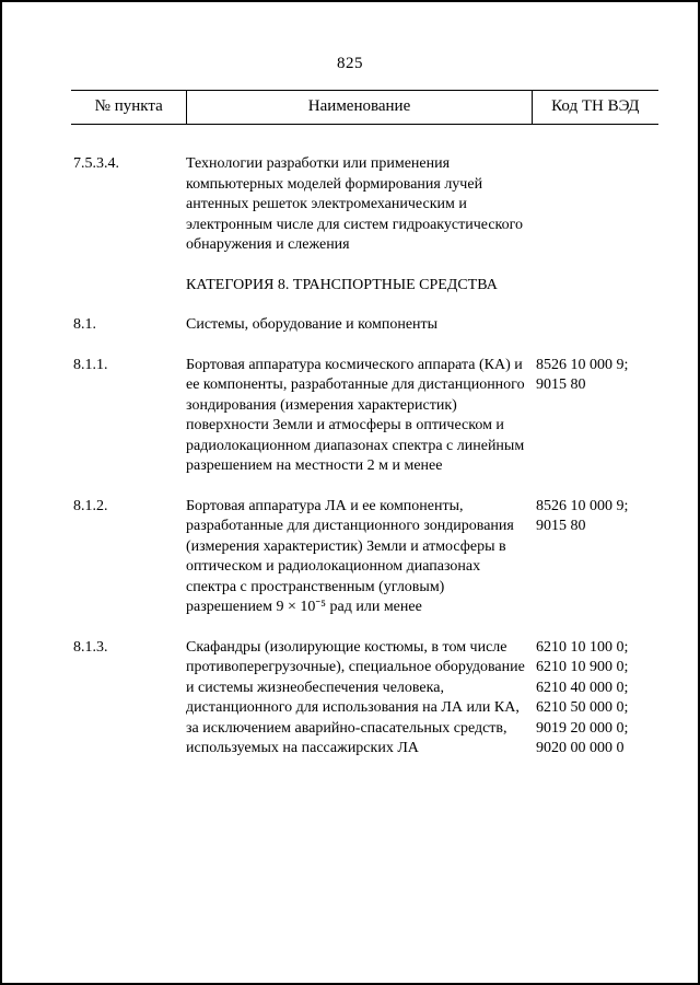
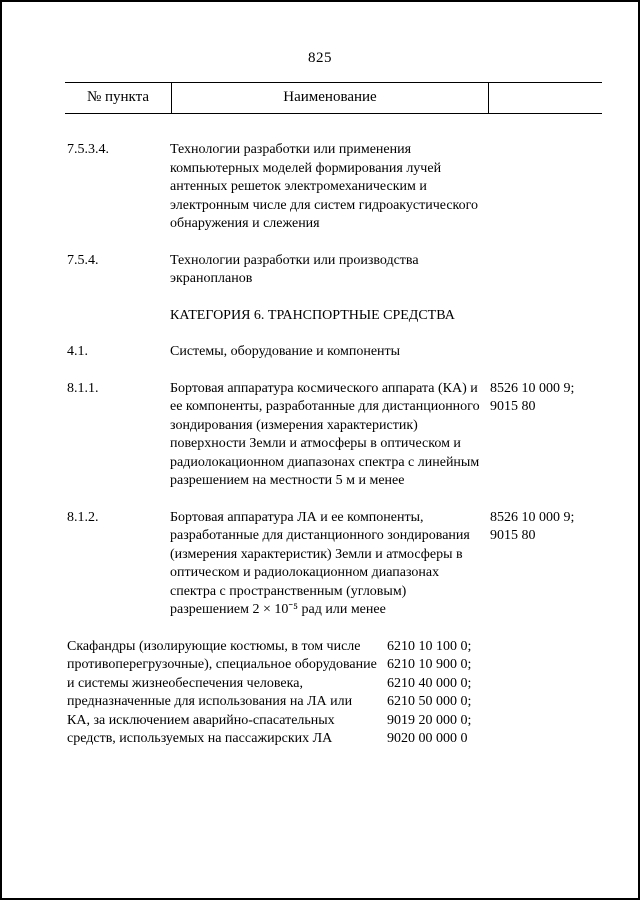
  825
  № пункта
  Наименование
- Код ТН ВЭД
  7.5.3.4.
  Технологии разработки или применения компьютерных моделей формирования лучей антенных решеток электромеханическим и электронным числе для систем гидроакустического обнаружения и слежения
+ 7.5.4.
+ Технологии разработки или производства экранопланов
- КАТЕГОРИЯ 8. ТРАНСПОРТНЫЕ СРЕДСТВА
+ КАТЕГОРИЯ 6. ТРАНСПОРТНЫЕ СРЕДСТВА
- 8.1.
+ 4.1.
  Системы, оборудование и компоненты
  8.1.1.
- Бортовая аппаратура космического аппарата (КА) и ее компоненты, разработанные для дистанционного зондирования (измерения характеристик) поверхности Земли и атмосферы в оптическом и радиолокационном диапазонах спектра с линейным разрешением на местности 2 м и менее
+ Бортовая аппаратура космического аппарата (КА) и ее компоненты, разработанные для дистанционного зондирования (измерения характеристик) поверхности Земли и атмосферы в оптическом и радиолокационном диапазонах спектра с линейным разрешением на местности 5 м и менее
  8526 10 000 9;
  9015 80
  8.1.2.
- Бортовая аппаратура ЛА и ее компоненты, разработанные для дистанционного зондирования (измерения характеристик) Земли и атмосферы в оптическом и радиолокационном диапазонах спектра с пространственным (угловым) разрешением 9 × 10⁻⁵ рад или менее
+ Бортовая аппаратура ЛА и ее компоненты, разработанные для дистанционного зондирования (измерения характеристик) Земли и атмосферы в оптическом и радиолокационном диапазонах спектра с пространственным (угловым) разрешением 2 × 10⁻⁵ рад или менее
  8526 10 000 9;
  9015 80
- 8.1.3.
- Скафандры (изолирующие костюмы, в том числе противоперегрузочные), специальное оборудование и системы жизнеобеспечения человека, дистанционного для использования на ЛА или КА, за исключением аварийно-спасательных средств, используемых на пассажирских ЛА
+ Скафандры (изолирующие костюмы, в том числе противоперегрузочные), специальное оборудование и системы жизнеобеспечения человека, предназначенные для использования на ЛА или КА, за исключением аварийно-спасательных средств, используемых на пассажирских ЛА
  6210 10 100 0;
  6210 10 900 0;
  6210 40 000 0;
  6210 50 000 0;
  9019 20 000 0;
  9020 00 000 0
